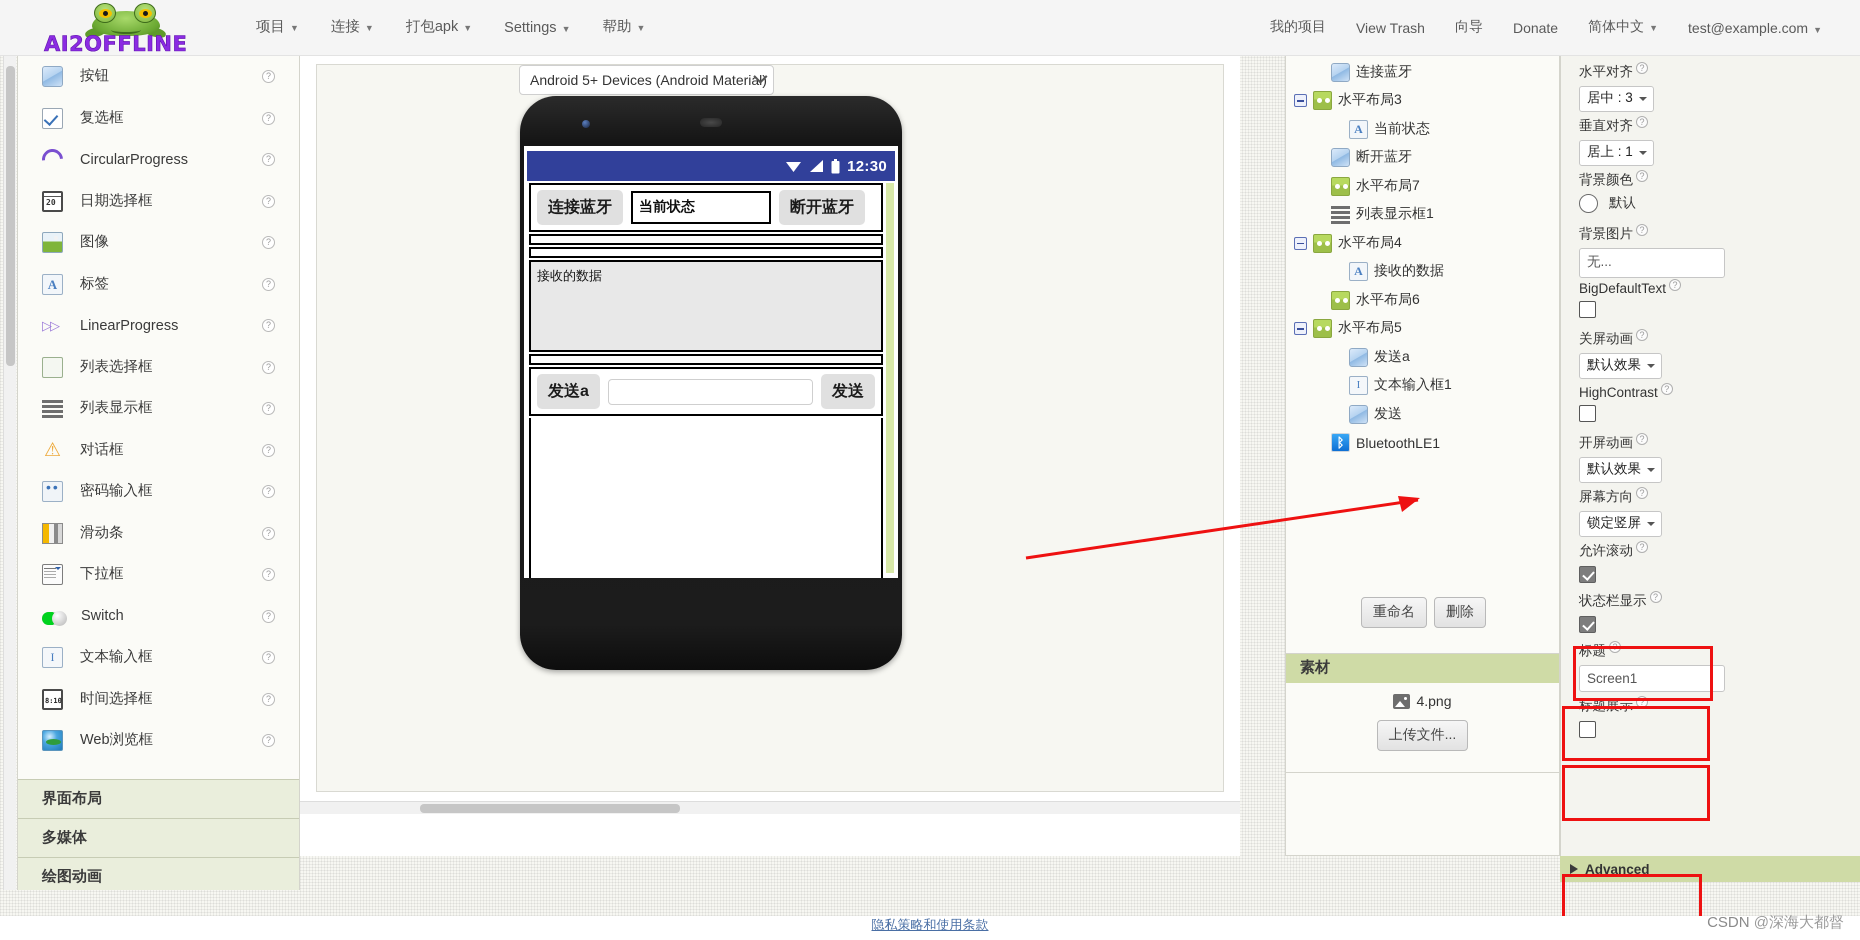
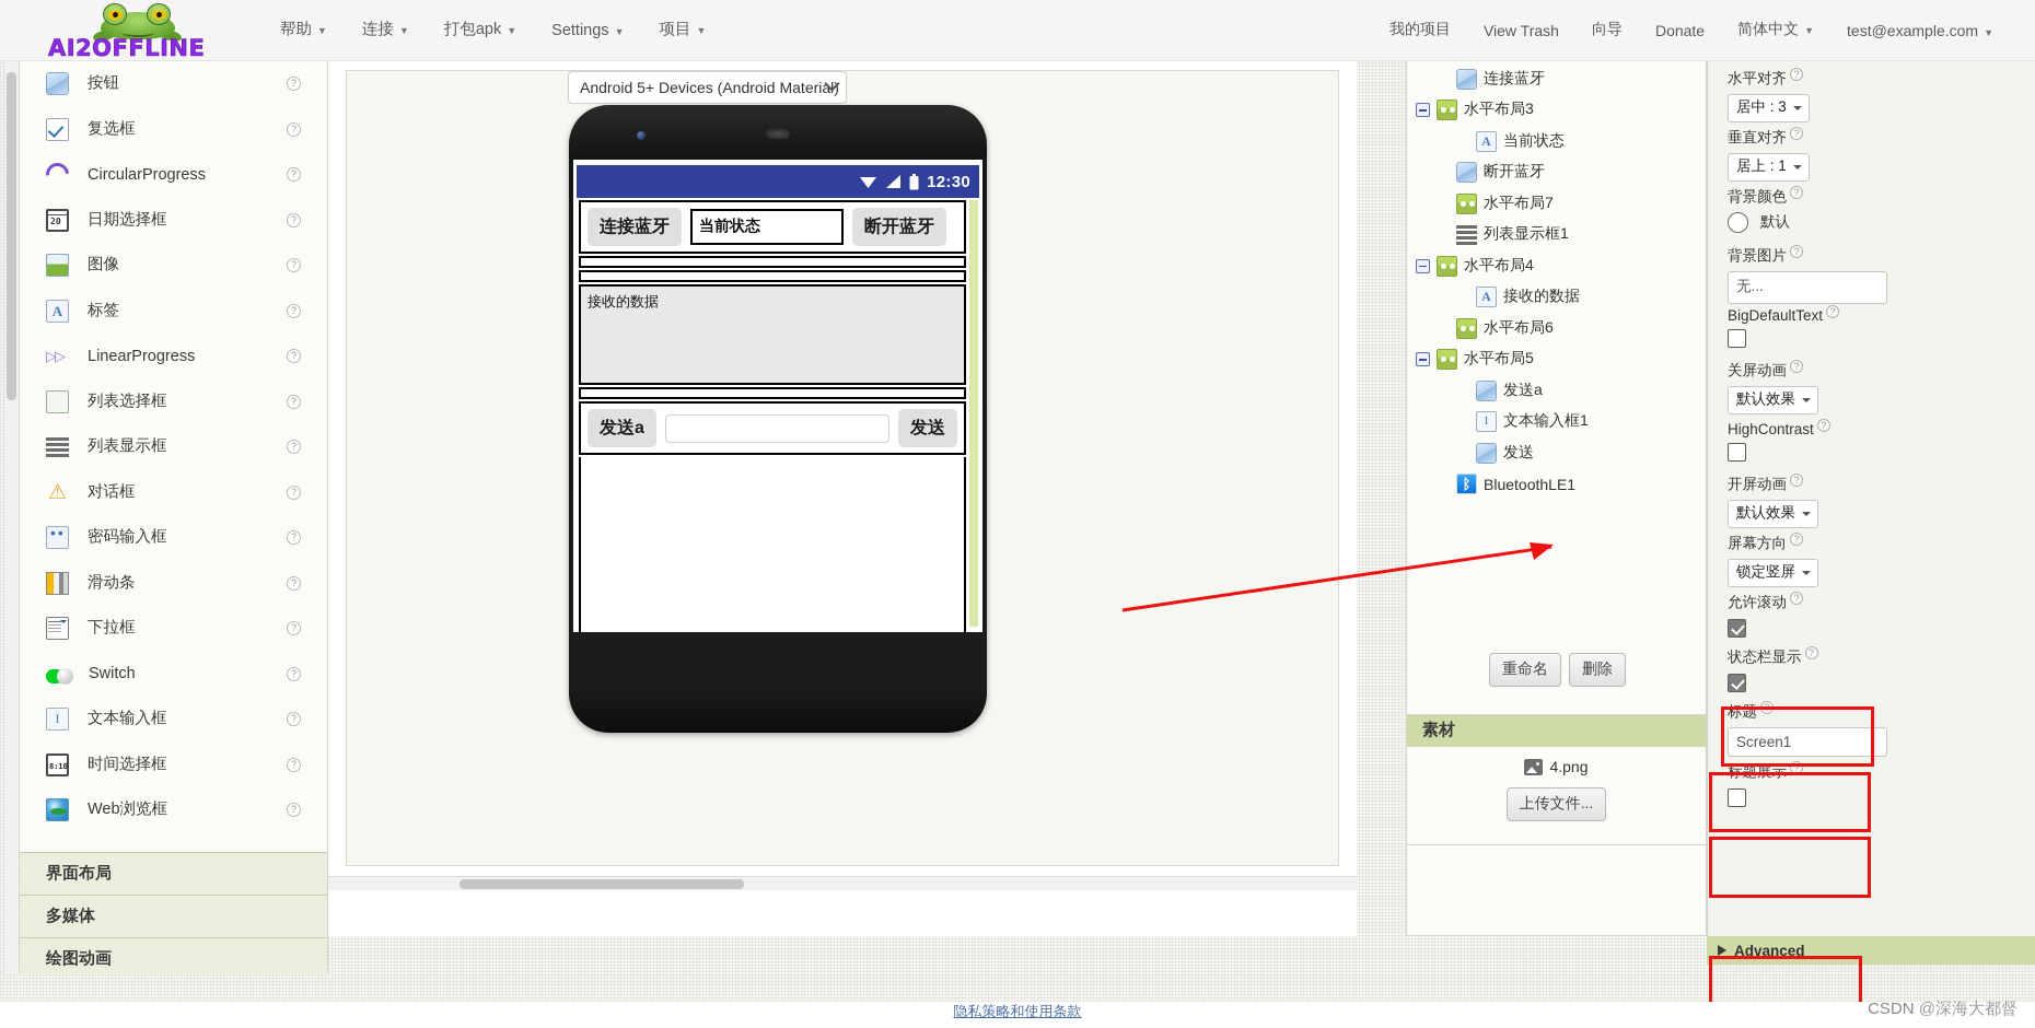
  AI2OFFLINE
- 项目 ▼
+ 帮助 ▼
  连接 ▼
  打包apk ▼
  Settings ▼
- 帮助 ▼
+ 项目 ▼
  我的项目
  View Trash
  向导
  Donate
  简体中文 ▼
  test@example.com ▼
  按钮
  ?
  复选框
  ?
  CircularProgress
  ?
  日期选择框
  ?
  图像
  ?
  A
  标签
  ?
  ▷▷
  LinearProgress
  ?
  列表选择框
  ?
  列表显示框
  ?
  ⚠
  对话框
  ?
  密码输入框
  ?
  滑动条
  ?
  下拉框
  ?
  Switch
  ?
  I
  文本输入框
  ?
  时间选择框
  ?
  Web浏览框
  ?
  界面布局
  多媒体
  绘图动画
  Android 5+ Devices (Android Material)
  12:30
  连接蓝牙
  当前状态
  断开蓝牙
  接收的数据
  发送a
  发送
  连接蓝牙
  水平布局3
  A
  当前状态
  断开蓝牙
  水平布局7
  列表显示框1
  水平布局4
  A
  接收的数据
  水平布局6
  水平布局5
  发送a
  I
  文本输入框1
  发送
  ᛒ
  BluetoothLE1
  重命名
  删除
  素材
  4.png
  上传文件...
  水平对齐 ?
  居中 : 3
  垂直对齐 ?
  居上 : 1
  背景颜色 ?
  默认
  背景图片 ?
  无...
  BigDefaultText ?
  关屏动画 ?
  默认效果
  HighContrast ?
  开屏动画 ?
  默认效果
  屏幕方向 ?
  锁定竖屏
  允许滚动 ?
  状态栏显示 ?
  标题 ?
  Screen1
  标题展示 ?
  Advanced
  隐私策略和使用条款
  CSDN @深海大都督
